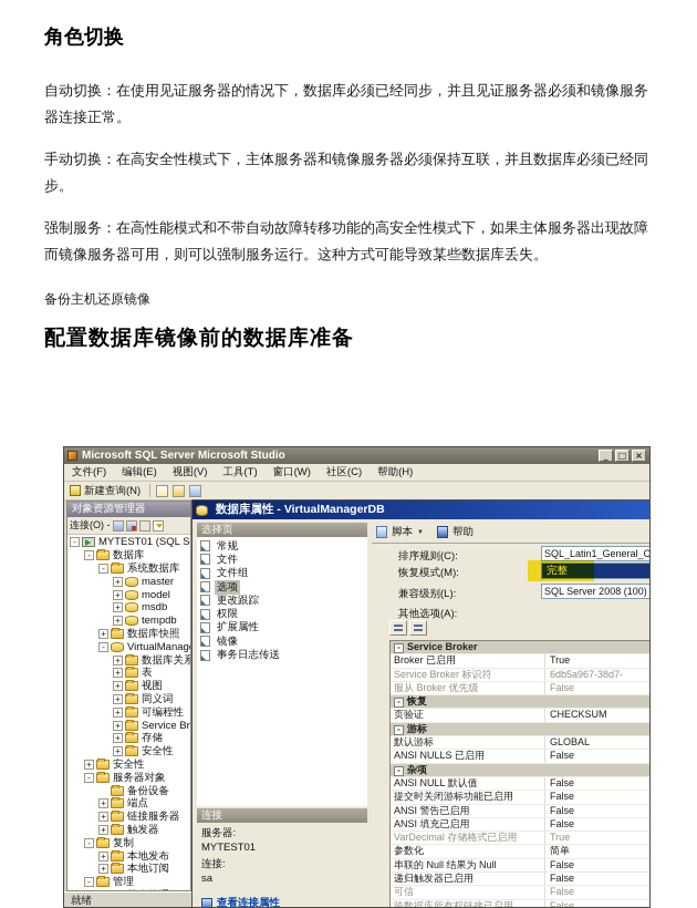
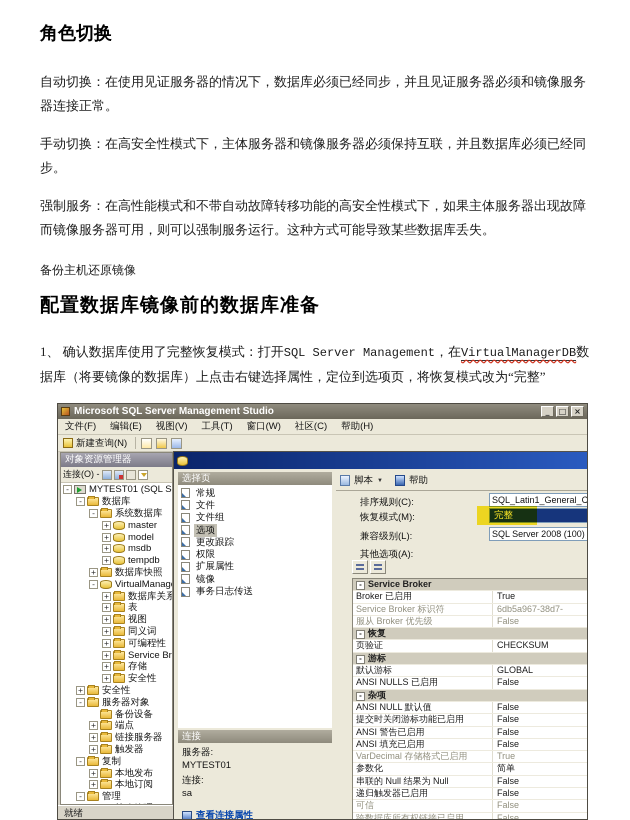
  角色切换
  自动切换：在使用见证服务器的情况下，数据库必须已经同步，并且见证服务器必须和镜像服务器连接正常。
  手动切换：在高安全性模式下，主体服务器和镜像服务器必须保持互联，并且数据库必须已经同步。
  强制服务：在高性能模式和不带自动故障转移功能的高安全性模式下，如果主体服务器出现故障而镜像服务器可用，则可以强制服务运行。这种方式可能导致某些数据库丢失。
  备份主机还原镜像
  配置数据库镜像前的数据库准备
+ 1、 确认数据库使用了完整恢复模式：打开SQL Server Management，在VirtualManagerDB数据库（将要镜像的数据库）上点击右键选择属性，定位到选项页，将恢复模式改为“完整”
- Microsoft SQL Server Microsoft Studio
+ Microsoft SQL Server Management Studio
  _
  □
  ×
  文件(F)
  编辑(E)
  视图(V)
  工具(T)
  窗口(W)
  社区(C)
  帮助(H)
  新建查询(N)
  对象资源管理器
  连接(O) -
  -
  MYTEST01 (SQL S
  -
  数据库
  -
  系统数据库
  +
  master
  +
  model
  +
  msdb
  +
  tempdb
  +
  数据库快照
  -
  VirtualManag
  +
  数据库关系
  +
  表
  +
  视图
  +
  同义词
  +
  可编程性
  +
  +
  存储
  +
  安全性
  +
  安全性
  -
  服务器对象
  备份设备
  +
  端点
  +
  链接服务器
  +
  触发器
  -
  复制
  +
  本地发布
  +
  本地订阅
  -
  管理
  就绪
- 数据库属性 - VirtualManagerDB
  选择页
  常规
  文件
  文件组
  选项
  更改跟踪
  权限
  扩展属性
  镜像
  事务日志传送
  连接
  服务器:
  MYTEST01
  连接:
  sa
  查看连接属性
  脚本
  帮助
  排序规则(C):
  SQL_Latin1_General_C
  恢复模式(M):
  兼容级别(L):
  SQL Server 2008 (100)
  其他选项(A):
  Service Broker
  Broker 已启用
  True
  Service Broker 标识符
  6db5a967-38d7-
  服从 Broker 优先级
  False
  恢复
  页验证
  CHECKSUM
  游标
  默认游标
  GLOBAL
  ANSI NULLS 已启用
  False
  杂项
  ANSI NULL 默认值
  False
  提交时关闭游标功能已启用
  False
  ANSI 警告已启用
  False
  ANSI 填充已启用
  False
  VarDecimal 存储格式已启用
  True
  参数化
  简单
  串联的 Null 结果为 Null
  False
  递归触发器已启用
  False
  可信
  False
  跨数据库所有权链接已启用
  False
